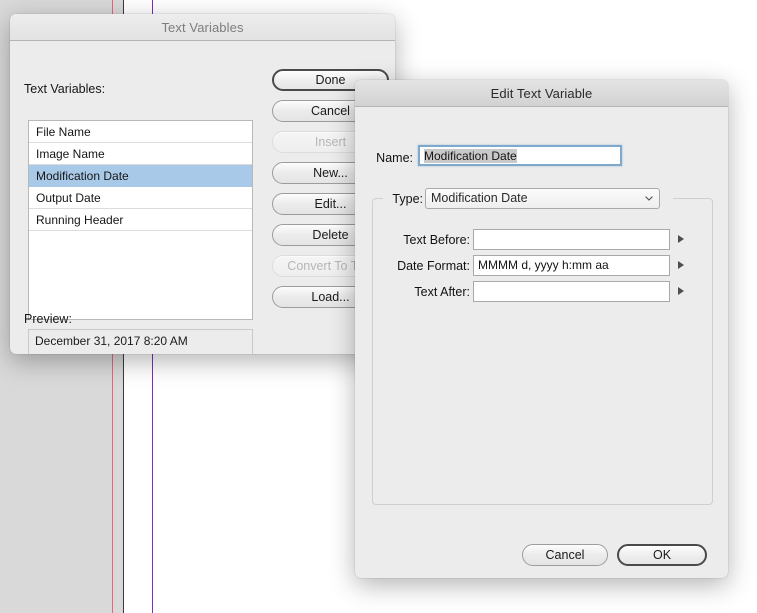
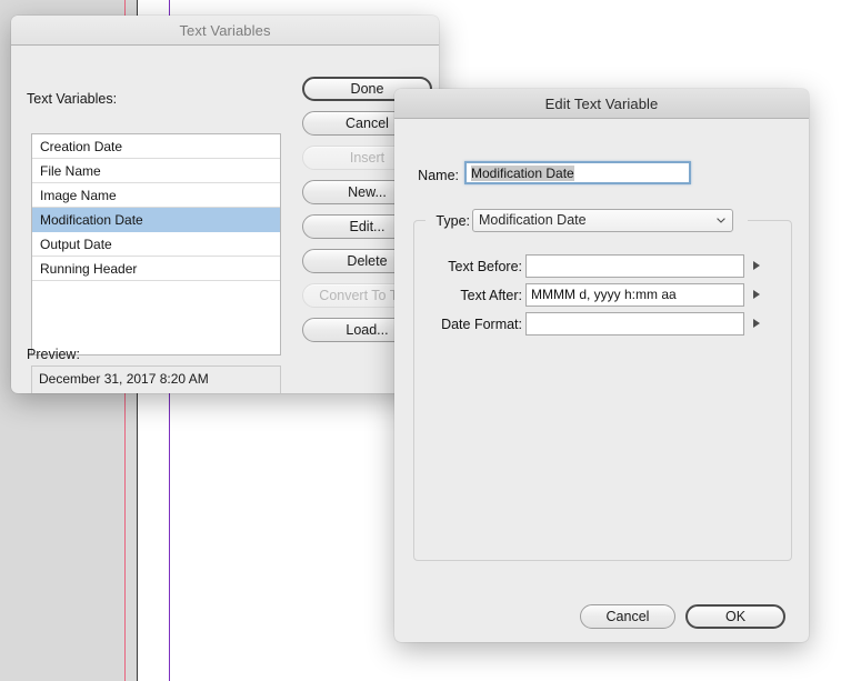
  Text Variables
  Text Variables:
+ Creation Date
  File Name
  Image Name
  Modification Date
  Output Date
  Running Header
  Preview:
  December 31, 2017 8:20 AM
  Done
  Cancel
  Insert
  New...
  Edit...
  Delete
  Convert To T
  Load...
  Edit Text Variable
  Name:
  Modification Date
  Type:
  Modification Date
  Text Before:
- Date Format:
+ Text After:
  MMMM d, yyyy h:mm aa
- Text After:
+ Date Format:
  Cancel
  OK
